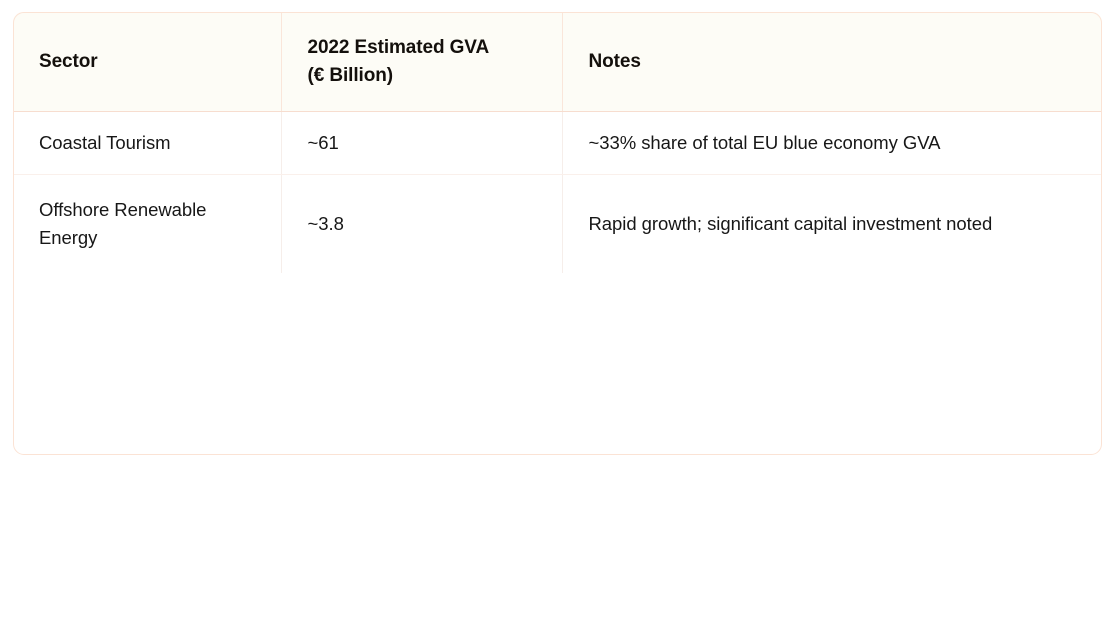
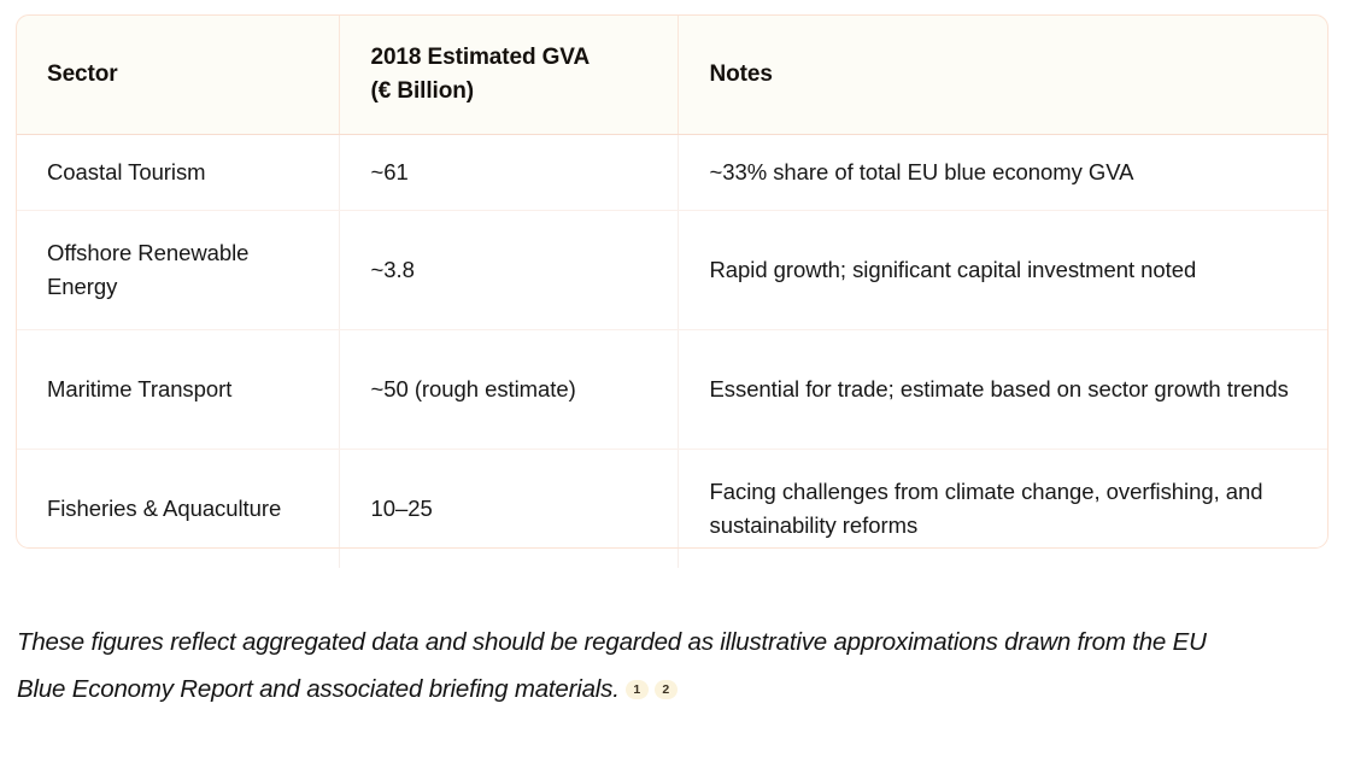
- Sector	2022 Estimated GVA (€ Billion)	Notes
+ Sector	2018 Estimated GVA (€ Billion)	Notes
  Coastal Tourism	~61	~33% share of total EU blue economy GVA
  Offshore Renewable Energy	~3.8	Rapid growth; significant capital investment noted
+ Maritime Transport	~50 (rough estimate)	Essential for trade; estimate based on sector growth trends
+ Fisheries & Aquaculture	10–25	Facing challenges from climate change, overfishing, and sustainability reforms
+ These figures reflect aggregated data and should be regarded as illustrative approximations drawn from the EU Blue Economy Report and associated briefing materials. 1 2
